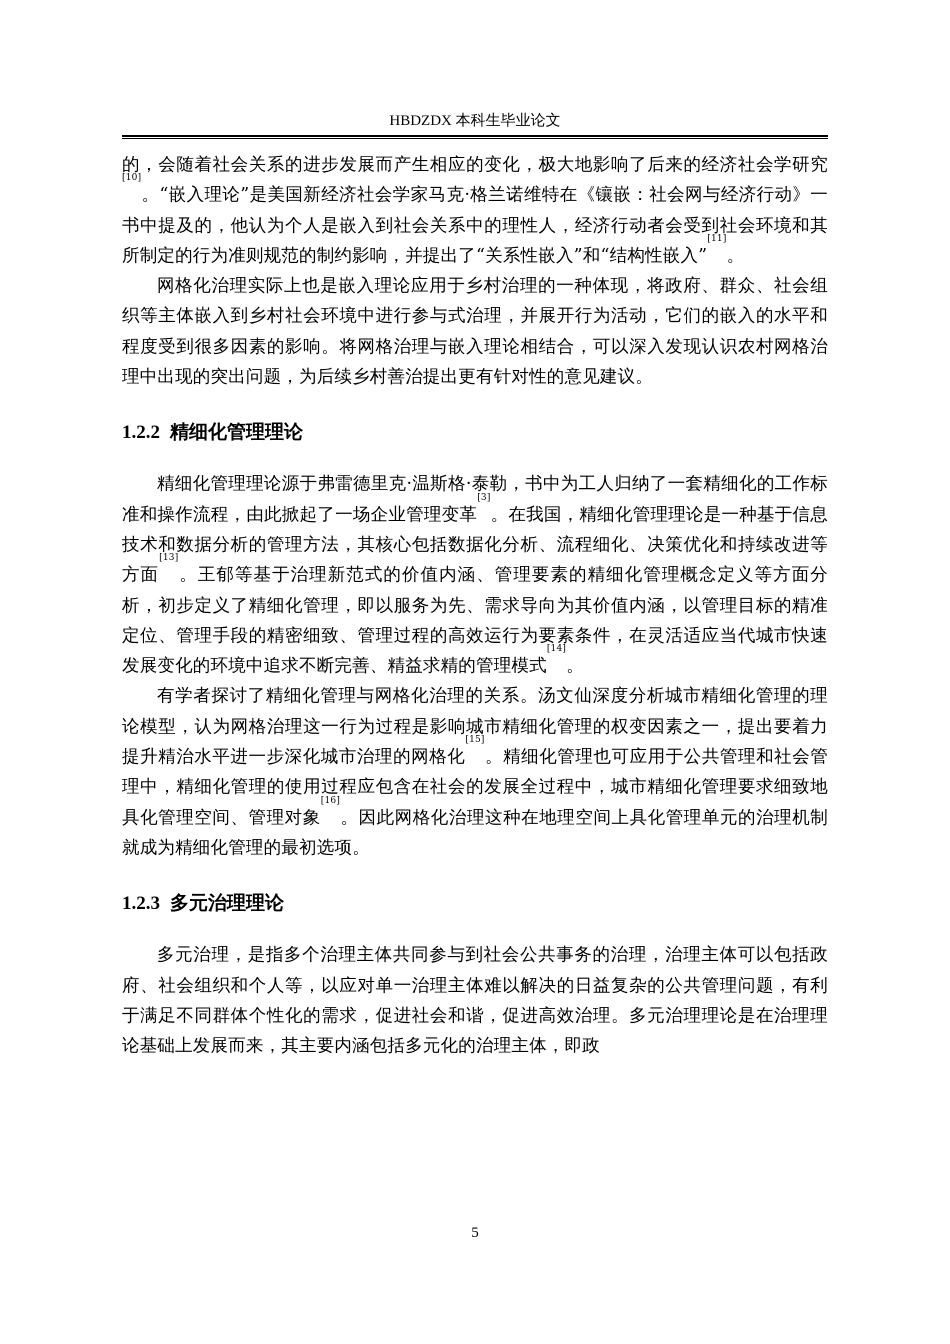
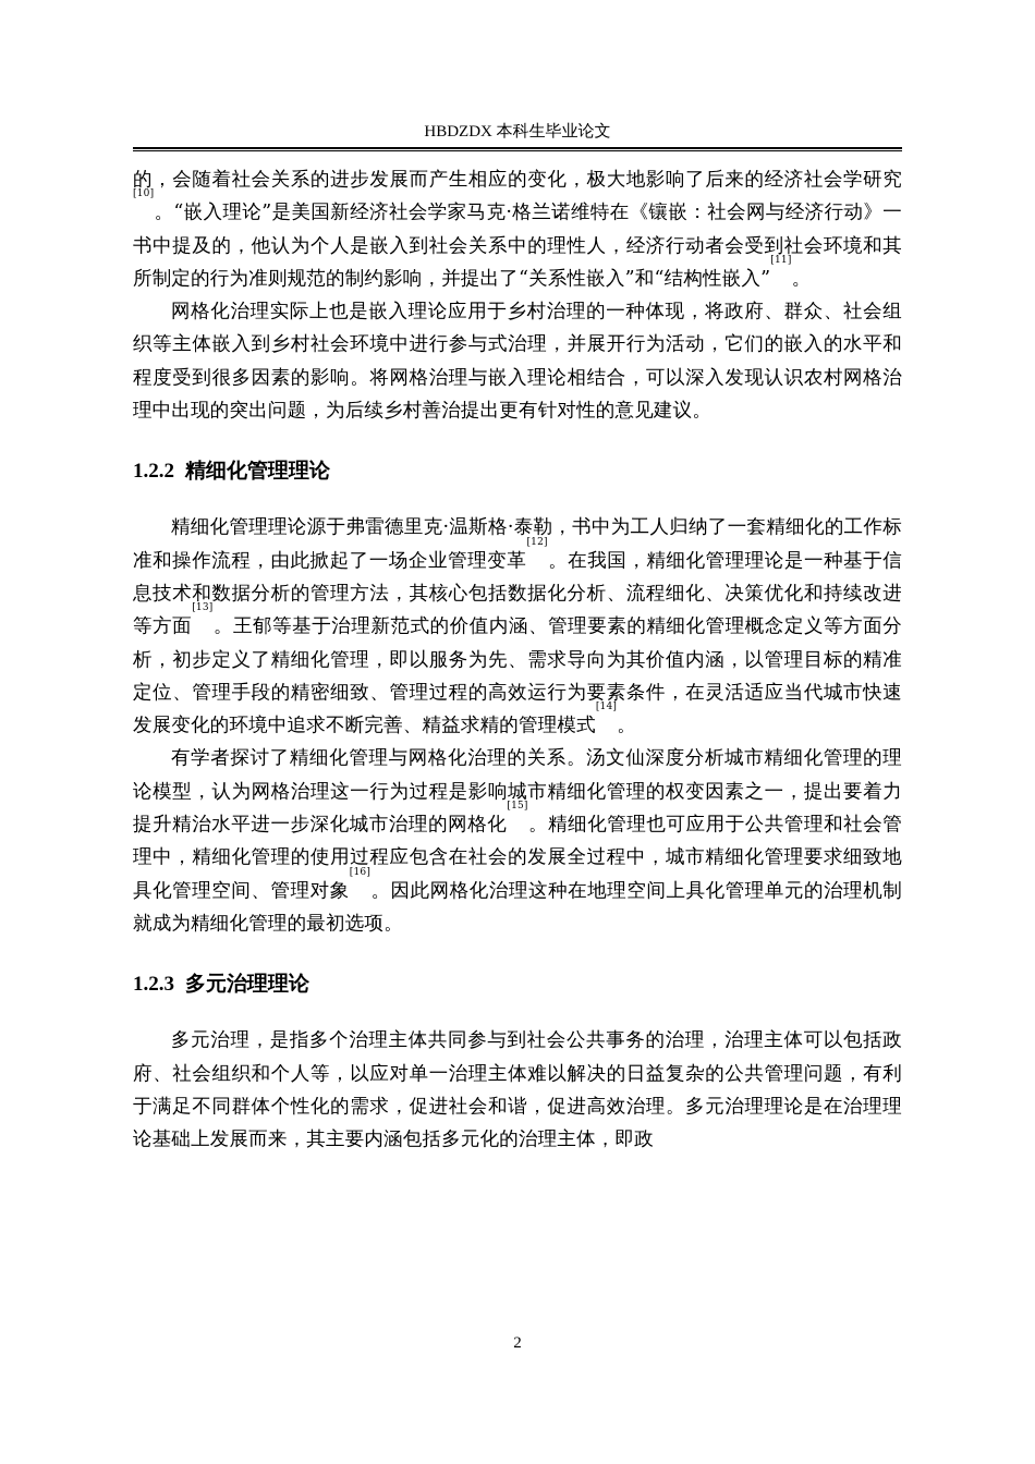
  HBDZDX 本科生毕业论文
  的，会随着社会关系的进步发展而产生相应的变化，极大地影响了后来的经济社会学研究[10]。“嵌入理论”是美国新经济社会学家马克·格兰诺维特在《镶嵌：社会网与经济行动》一书中提及的，他认为个人是嵌入到社会关系中的理性人，经济行动者会受到社会环境和其所制定的行为准则规范的制约影响，并提出了“关系性嵌入”和“结构性嵌入”[11]。
  网格化治理实际上也是嵌入理论应用于乡村治理的一种体现，将政府、群众、社会组织等主体嵌入到乡村社会环境中进行参与式治理，并展开行为活动，它们的嵌入的水平和程度受到很多因素的影响。将网格治理与嵌入理论相结合，可以深入发现认识农村网格治理中出现的突出问题，为后续乡村善治提出更有针对性的意见建议。
  1.2.2 精细化管理理论
- 精细化管理理论源于弗雷德里克·温斯格·泰勒，书中为工人归纳了一套精细化的工作标准和操作流程，由此掀起了一场企业管理变革[3]。在我国，精细化管理理论是一种基于信息技术和数据分析的管理方法，其核心包括数据化分析、流程细化、决策优化和持续改进等方面[13]。王郁等基于治理新范式的价值内涵、管理要素的精细化管理概念定义等方面分析，初步定义了精细化管理，即以服务为先、需求导向为其价值内涵，以管理目标的精准定位、管理手段的精密细致、管理过程的高效运行为要素条件，在灵活适应当代城市快速发展变化的环境中追求不断完善、精益求精的管理模式[14]。
+ 精细化管理理论源于弗雷德里克·温斯格·泰勒，书中为工人归纳了一套精细化的工作标准和操作流程，由此掀起了一场企业管理变革[12]。在我国，精细化管理理论是一种基于信息技术和数据分析的管理方法，其核心包括数据化分析、流程细化、决策优化和持续改进等方面[13]。王郁等基于治理新范式的价值内涵、管理要素的精细化管理概念定义等方面分析，初步定义了精细化管理，即以服务为先、需求导向为其价值内涵，以管理目标的精准定位、管理手段的精密细致、管理过程的高效运行为要素条件，在灵活适应当代城市快速发展变化的环境中追求不断完善、精益求精的管理模式[14]。
  有学者探讨了精细化管理与网格化治理的关系。汤文仙深度分析城市精细化管理的理论模型，认为网格治理这一行为过程是影响城市精细化管理的权变因素之一，提出要着力提升精治水平进一步深化城市治理的网格化[15]。精细化管理也可应用于公共管理和社会管理中，精细化管理的使用过程应包含在社会的发展全过程中，城市精细化管理要求细致地具化管理空间、管理对象[16]。因此网格化治理这种在地理空间上具化管理单元的治理机制就成为精细化管理的最初选项。
  1.2.3 多元治理理论
  多元治理，是指多个治理主体共同参与到社会公共事务的治理，治理主体可以包括政府、社会组织和个人等，以应对单一治理主体难以解决的日益复杂的公共管理问题，有利于满足不同群体个性化的需求，促进社会和谐，促进高效治理。多元治理理论是在治理理论基础上发展而来，其主要内涵包括多元化的治理主体，即政
- 5
+ 2
